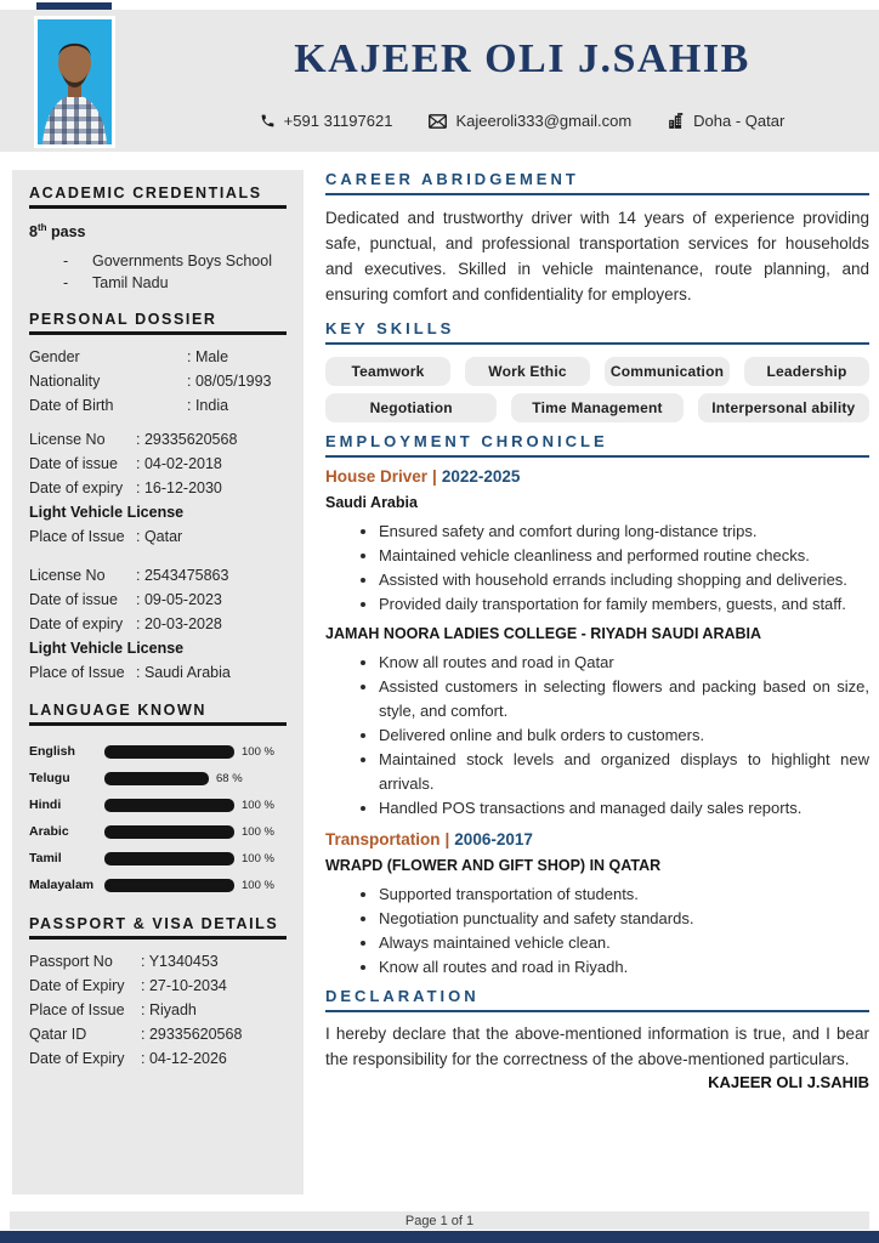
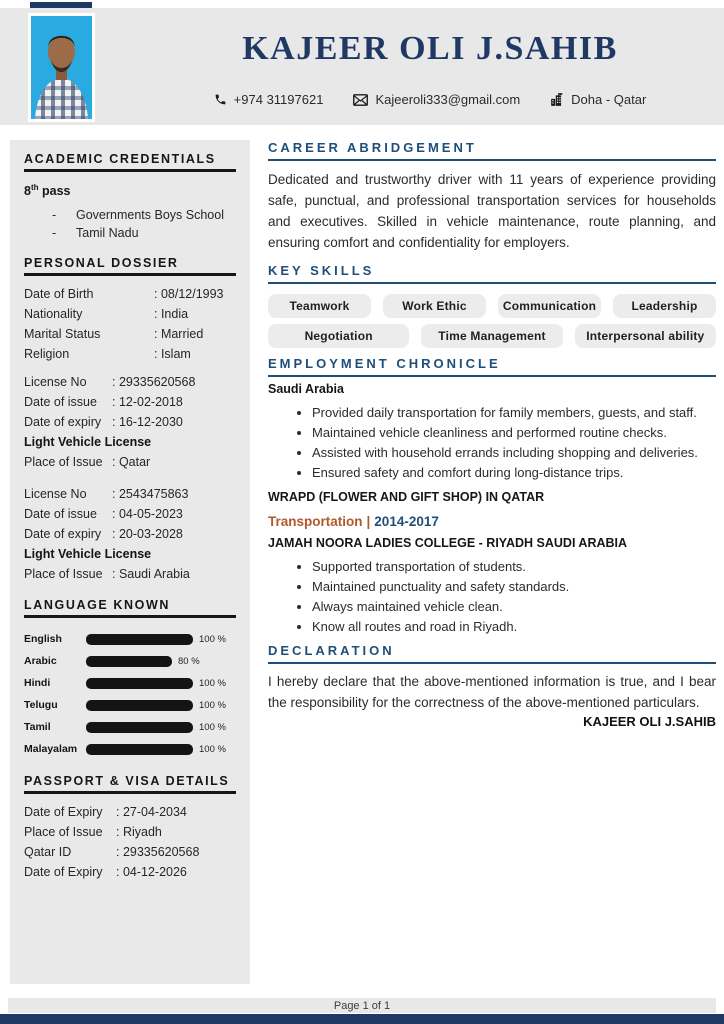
  KAJEER OLI J.SAHIB
- +591 31197621
+ +974 31197621
  Kajeeroli333@gmail.com
  Doha - Qatar
  ACADEMIC CREDENTIALS
  8th pass
  Governments Boys School
  Tamil Nadu
  PERSONAL DOSSIER
- Gender
- : Male
- Nationality
+ Date of Birth
- : 08/05/1993
+ : 08/12/1993
- Date of Birth
+ Nationality
  : India
+ Marital Status
+ : Married
+ Religion
+ : Islam
  License No
  : 29335620568
  Date of issue
- : 04-02-2018
+ : 12-02-2018
  Date of expiry
  : 16-12-2030
  Light Vehicle License
  Place of Issue
  : Qatar
  License No
  : 2543475863
  Date of issue
- : 09-05-2023
+ : 04-05-2023
  Date of expiry
  : 20-03-2028
  Light Vehicle License
  Place of Issue
  : Saudi Arabia
  LANGUAGE KNOWN
  English
  100 %
- Telugu
+ Arabic
- 68 %
+ 80 %
  Hindi
  100 %
- Arabic
+ Telugu
  100 %
  Tamil
  100 %
  Malayalam
  100 %
  PASSPORT & VISA DETAILS
- Passport No
- : Y1340453
  Date of Expiry
- : 27-10-2034
+ : 27-04-2034
  Place of Issue
  : Riyadh
  Qatar ID
  : 29335620568
  Date of Expiry
  : 04-12-2026
  CAREER ABRIDGEMENT
- Dedicated and trustworthy driver with 14 years of experience providing safe, punctual, and professional transportation services for households and executives. Skilled in vehicle maintenance, route planning, and ensuring comfort and confidentiality for employers.
+ Dedicated and trustworthy driver with 11 years of experience providing safe, punctual, and professional transportation services for households and executives. Skilled in vehicle maintenance, route planning, and ensuring comfort and confidentiality for employers.
  KEY SKILLS
  Teamwork
  Work Ethic
  Communication
  Leadership
  Negotiation
  Time Management
  Interpersonal ability
  EMPLOYMENT CHRONICLE
- House Driver | 2022-2025
  Saudi Arabia
- Ensured safety and comfort during long-distance trips.
+ Provided daily transportation for family members, guests, and staff.
  Maintained vehicle cleanliness and performed routine checks.
  Assisted with household errands including shopping and deliveries.
- Provided daily transportation for family members, guests, and staff.
+ Ensured safety and comfort during long-distance trips.
- JAMAH NOORA LADIES COLLEGE - RIYADH SAUDI ARABIA
+ WRAPD (FLOWER AND GIFT SHOP) IN QATAR
- Know all routes and road in Qatar
- Assisted customers in selecting flowers and packing based on size, style, and comfort.
- Delivered online and bulk orders to customers.
- Maintained stock levels and organized displays to highlight new arrivals.
- Handled POS transactions and managed daily sales reports.
- Transportation | 2006-2017
+ Transportation | 2014-2017
- WRAPD (FLOWER AND GIFT SHOP) IN QATAR
+ JAMAH NOORA LADIES COLLEGE - RIYADH SAUDI ARABIA
  Supported transportation of students.
- Negotiation punctuality and safety standards.
+ Maintained punctuality and safety standards.
  Always maintained vehicle clean.
  Know all routes and road in Riyadh.
  DECLARATION
  I hereby declare that the above-mentioned information is true, and I bear the responsibility for the correctness of the above-mentioned particulars.
  KAJEER OLI J.SAHIB
  Page 1 of 1
